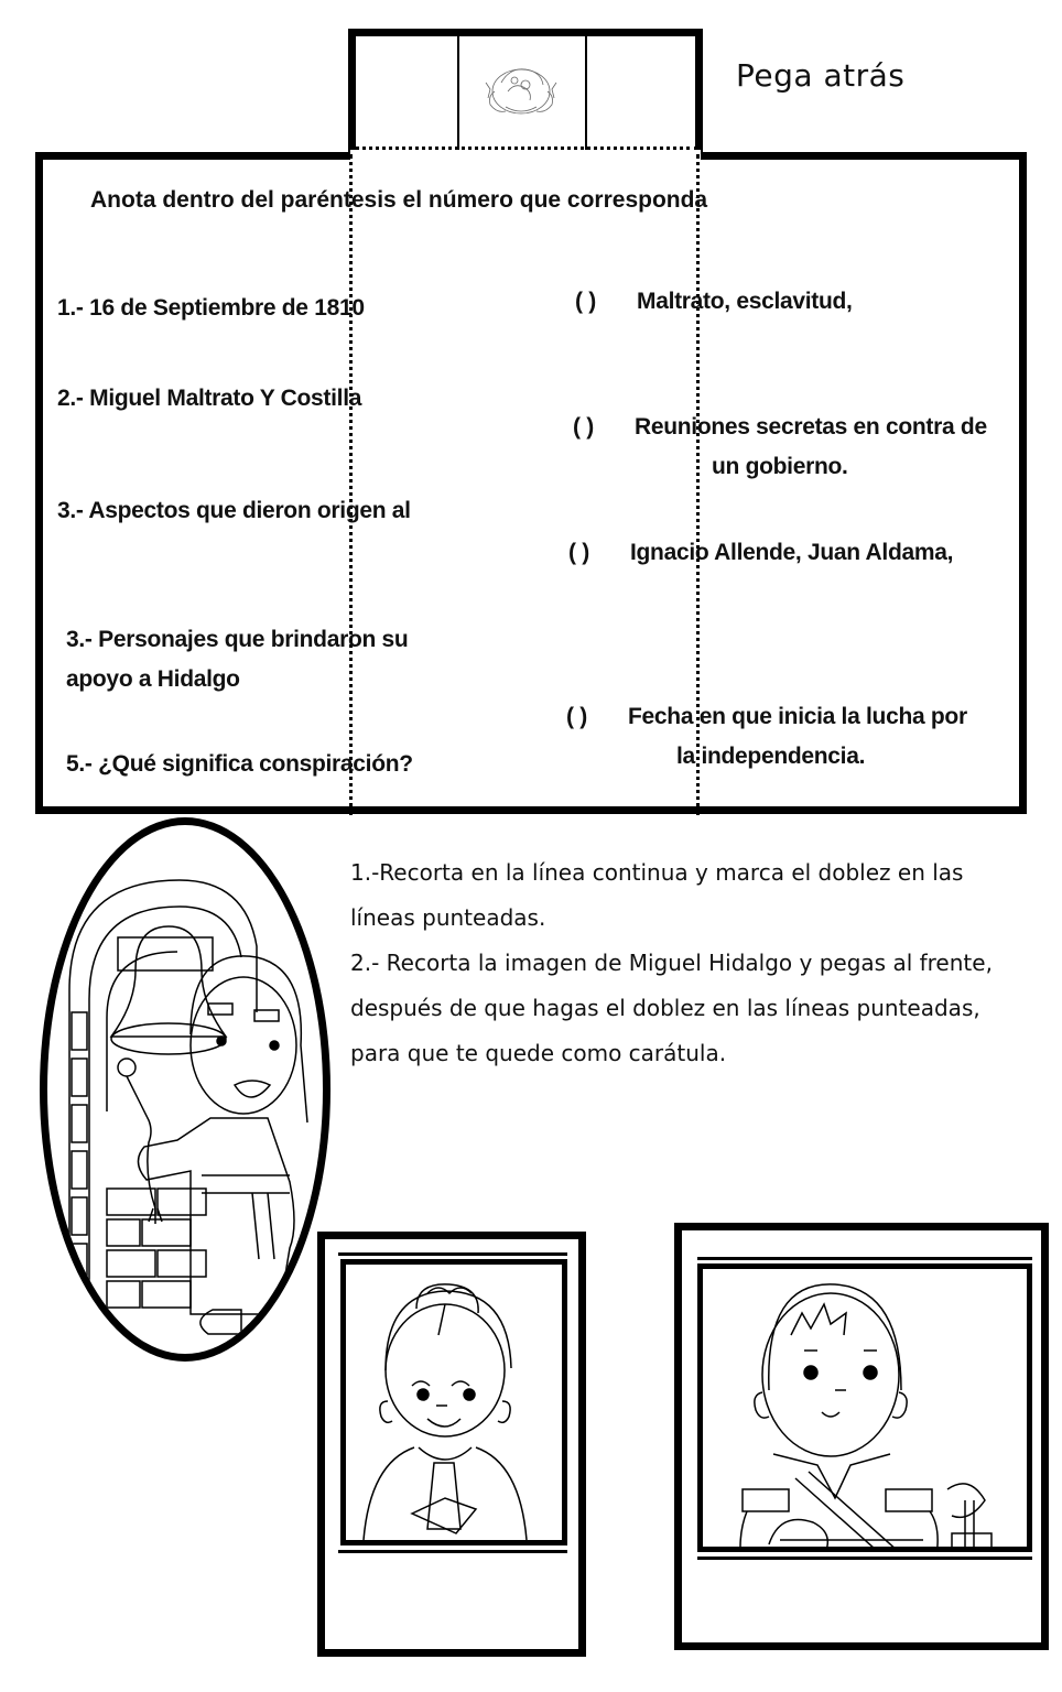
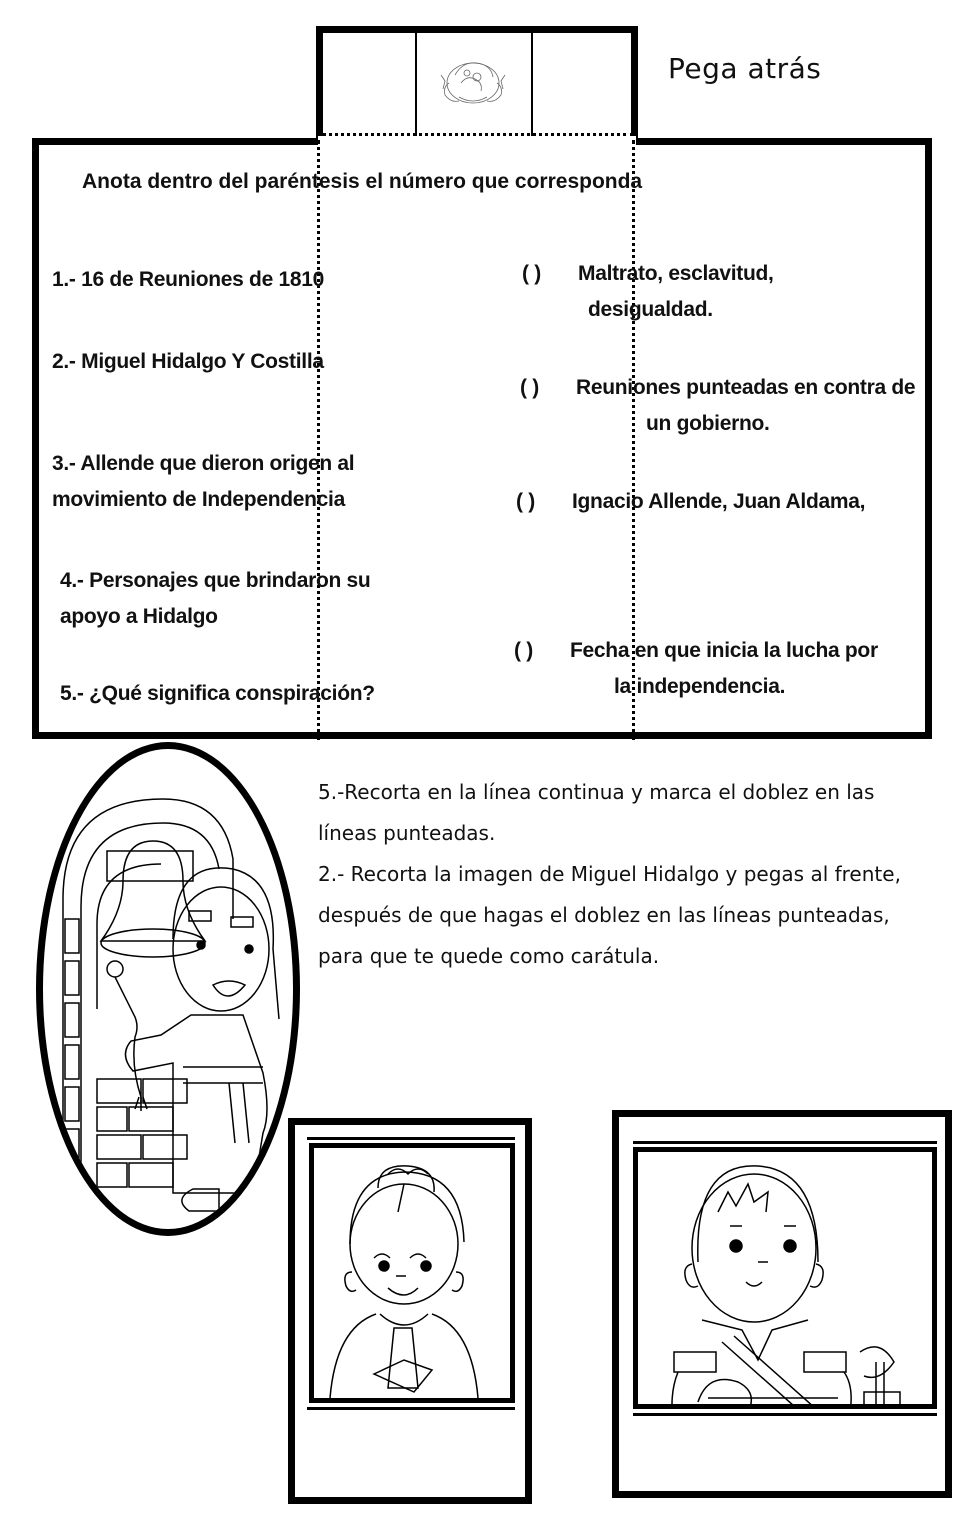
  Pega atrás
  Anota dentro del paréntesis el número que corresponda
- 1.- 16 de Septiembre de 1810
+ 1.- 16 de Reuniones de 1810
- 2.- Miguel Maltrato Y Costilla
+ 2.- Miguel Hidalgo Y Costilla
- 3.- Aspectos que dieron origen al
+ 3.- Allende que dieron origen al
+ movimiento de Independencia
- 3.- Personajes que brindaron su
+ 4.- Personajes que brindaron su
  apoyo a Hidalgo
  5.- ¿Qué significa conspiración?
  ( ) Maltrato, esclavitud,
+ desigualdad.
- ( ) Reuniones secretas en contra de
+ ( ) Reuniones punteadas en contra de
  un gobierno.
  ( ) Ignacio Allende, Juan Aldama,
  ( ) Fecha en que inicia la lucha por
  la independencia.
- 1.-Recorta en la línea continua y marca el doblez en las líneas punteadas.
+ 5.-Recorta en la línea continua y marca el doblez en las líneas punteadas.
  2.- Recorta la imagen de Miguel Hidalgo y pegas al frente, después de que hagas el doblez en las líneas punteadas, para que te quede como carátula.
